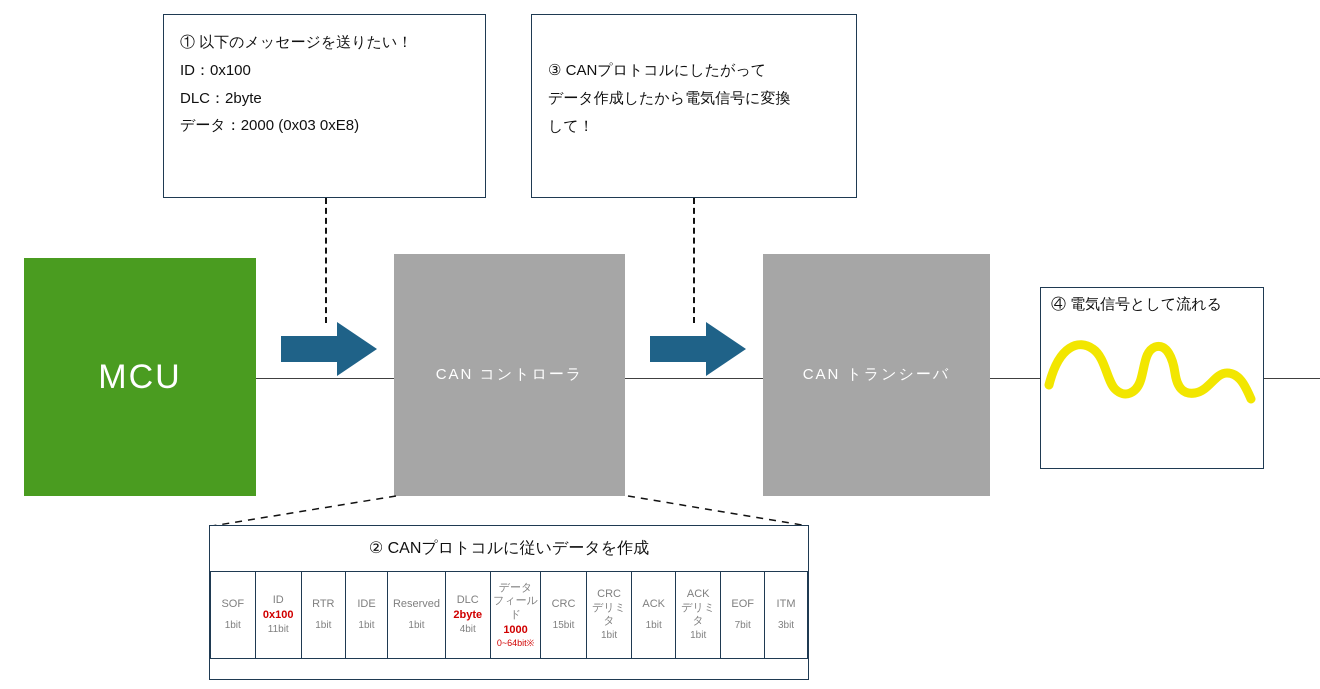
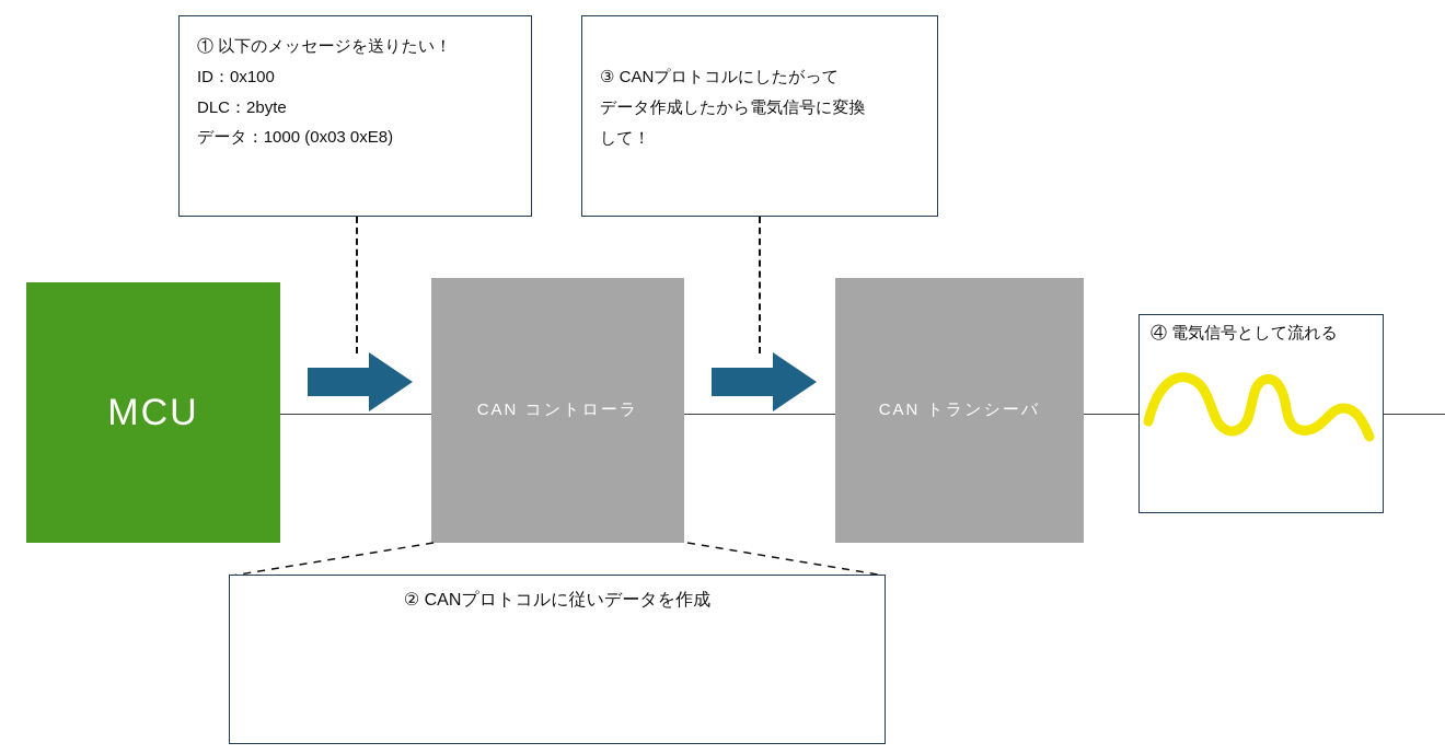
  ① 以下のメッセージを送りたい！
  ID：0x100
  DLC：2byte
- データ：2000 (0x03 0xE8)
+ データ：1000 (0x03 0xE8)
  ③ CANプロトコルにしたがって
  データ作成したから電気信号に変換
  して！
  MCU
  CAN コントローラ
  CAN トランシーバ
  ④ 電気信号として流れる
  ② CANプロトコルに従いデータを作成
- SOF 1bit	ID 0x100 11bit	RTR 1bit	IDE 1bit	Reserved 1bit	DLC 2byte 4bit	データ フィール ド 1000 0~64bit※	CRC 15bit	CRC デリミタ 1bit	ACK 1bit	ACK デリミタ 1bit	EOF 7bit	ITM 3bit
